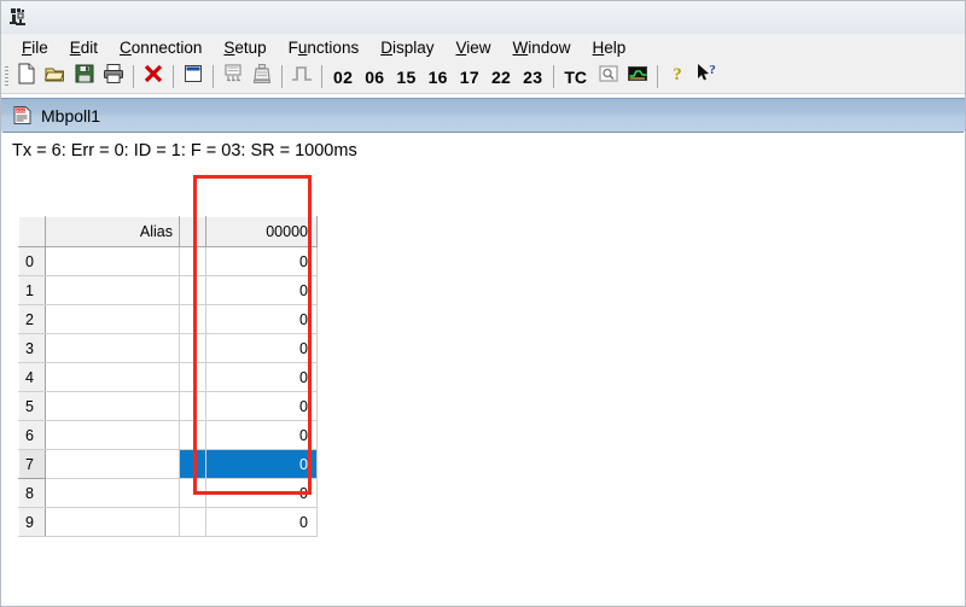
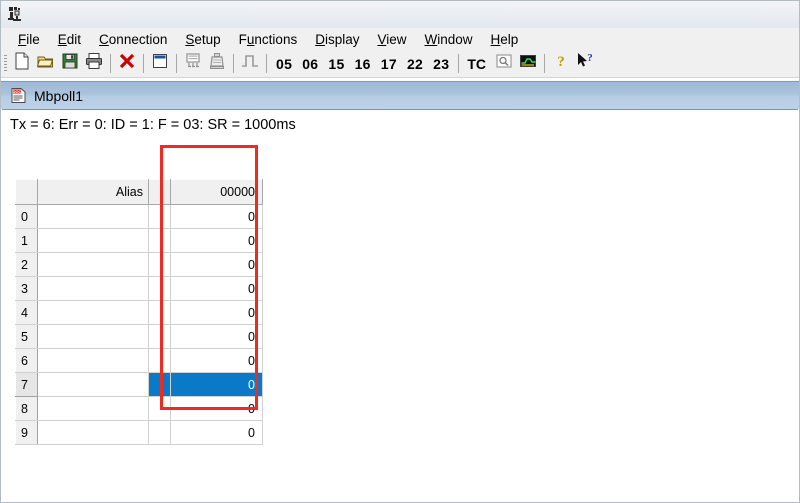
  File
  Edit
  Connection
  Setup
  Functions
  Display
  View
  Window
  Help
- 02
+ 05
  06
  15
  16
  17
  22
  23
  TC
  ?
  ?
  Mbpoll1
  Tx = 6: Err = 0: ID = 1: F = 03: SR = 1000ms
  	Alias		00000
  0			0
  1			0
  2			0
  3			0
  4			0
  5			0
  6			0
  7			0
  8			0
  9			0
